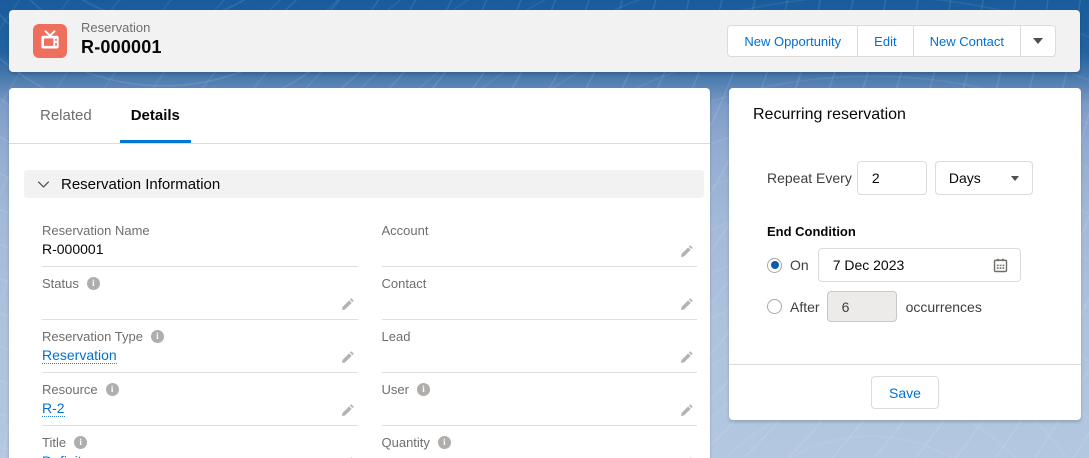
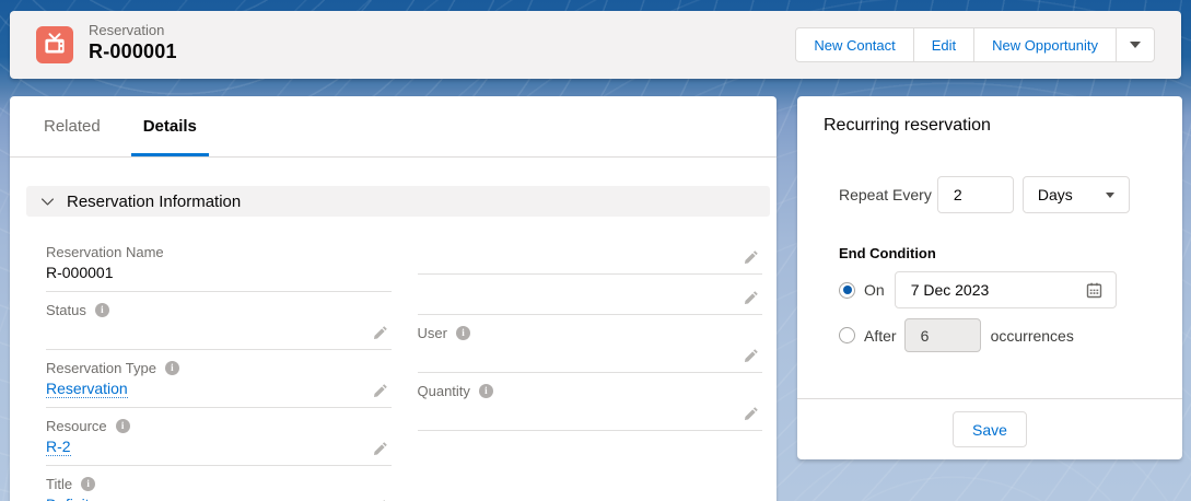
  Reservation
  R-000001
- New Opportunity
+ New Contact
  Edit
- New Contact
+ New Opportunity
  Related
  Details
  Reservation Information
  Reservation Name
  R-000001
  Status
  Reservation Type
  Reservation
  Resource
  R-2
  Title
- Account
- Contact
- Lead
  User
  Quantity
  Recurring reservation
  Repeat Every
  2
  Days
  End Condition
  On
  7 Dec 2023
  After
  6
  occurrences
  Save
